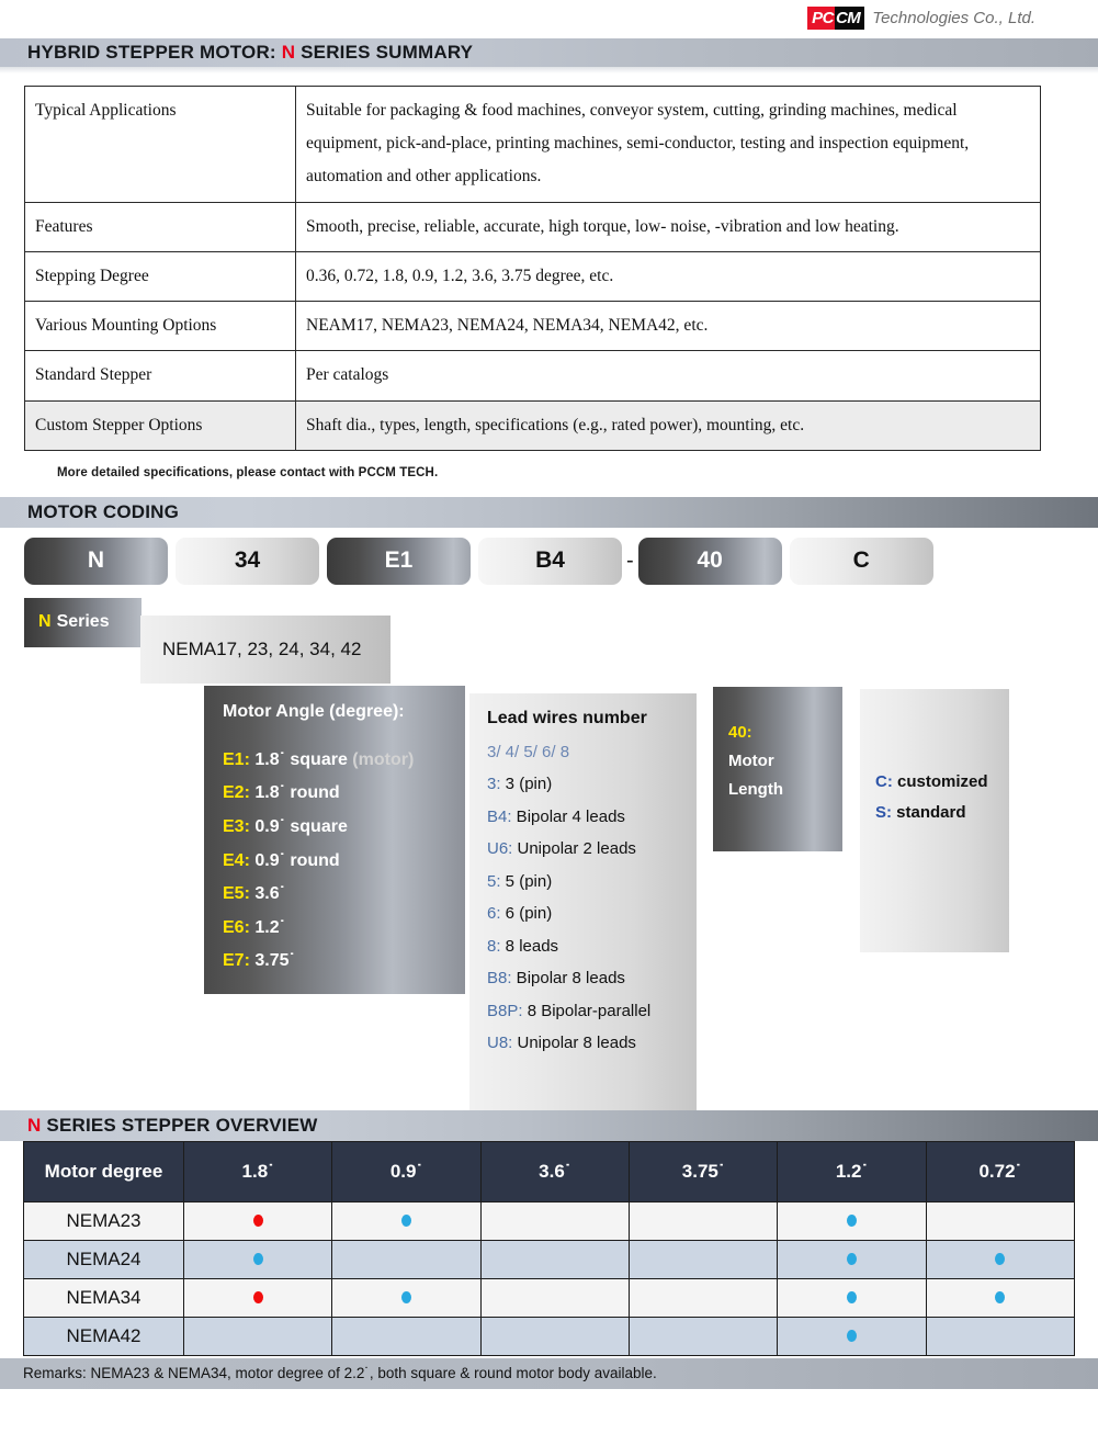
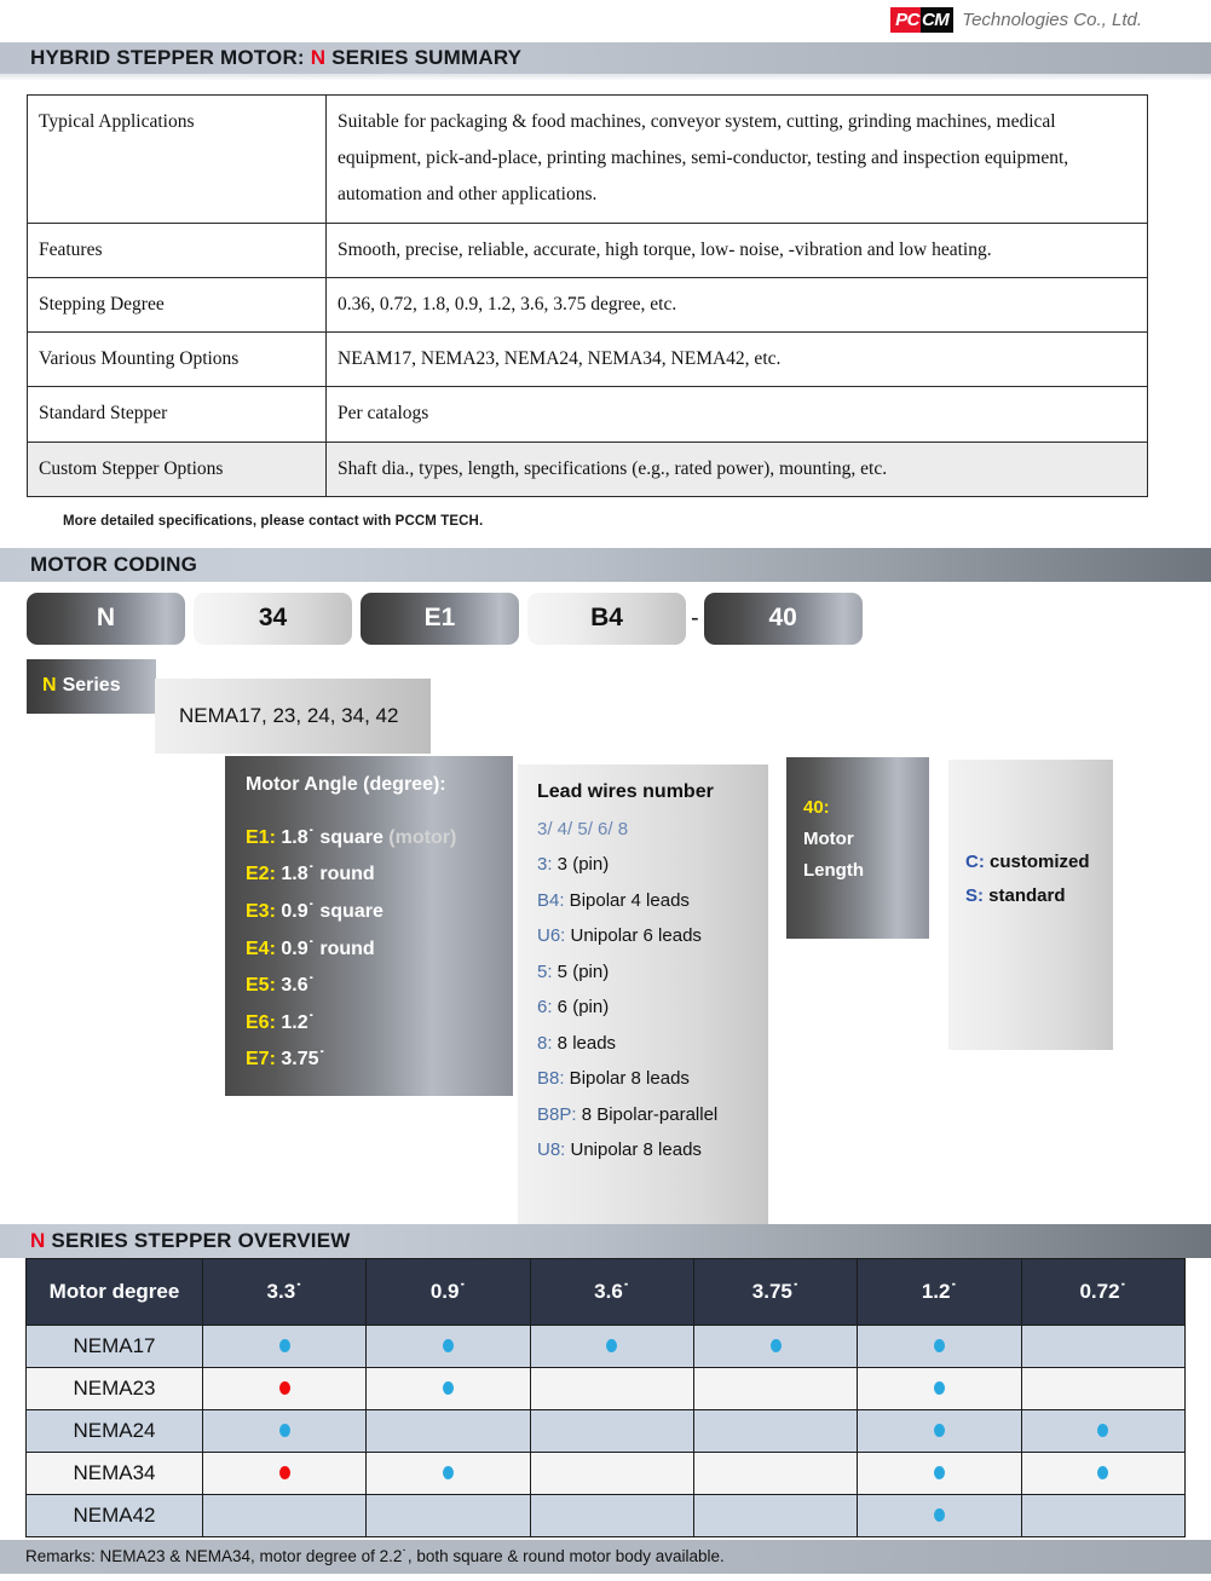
  PC
  CM
  Technologies Co., Ltd.
  HYBRID STEPPER MOTOR: N SERIES SUMMARY
  Typical Applications	Suitable for packaging & food machines, conveyor system, cutting, grinding machines, medical equipment, pick-and-place, printing machines, semi-conductor, testing and inspection equipment, automation and other applications.
  Features	Smooth, precise, reliable, accurate, high torque, low- noise, -vibration and low heating.
  Stepping Degree	0.36, 0.72, 1.8, 0.9, 1.2, 3.6, 3.75 degree, etc.
  Various Mounting Options	NEAM17, NEMA23, NEMA24, NEMA34, NEMA42, etc.
  Standard Stepper	Per catalogs
  Custom Stepper Options	Shaft dia., types, length, specifications (e.g., rated power), mounting, etc.
  More detailed specifications, please contact with PCCM TECH.
  MOTOR CODING
  N
  34
  E1
  B4
  -
  40
- C
  N
  Series
  NEMA17, 23, 24, 34, 42
  Motor Angle (degree):
  E1: 1.8˙ square (motor)
  E2: 1.8˙ round
  E3: 0.9˙ square
  E4: 0.9˙ round
  E5: 3.6˙
  E6: 1.2˙
  E7: 3.75˙
  Lead wires number
  3/ 4/ 5/ 6/ 8
  3: 3 (pin)
  B4: Bipolar 4 leads
- U6: Unipolar 2 leads
+ U6: Unipolar 6 leads
  5: 5 (pin)
  6: 6 (pin)
  8: 8 leads
  B8: Bipolar 8 leads
  B8P: 8 Bipolar-parallel
  U8: Unipolar 8 leads
  40:
  Motor
  Length
  C: customized
  S: standard
  N SERIES STEPPER OVERVIEW
- Motor degree	1.8˙	0.9˙	3.6˙	3.75˙	1.2˙	0.72˙
+ Motor degree	3.3˙	0.9˙	3.6˙	3.75˙	1.2˙	0.72˙
+ NEMA17
  NEMA23
  NEMA24
  NEMA34
  NEMA42
  Remarks: NEMA23 & NEMA34, motor degree of 2.2˙, both square & round motor body available.
